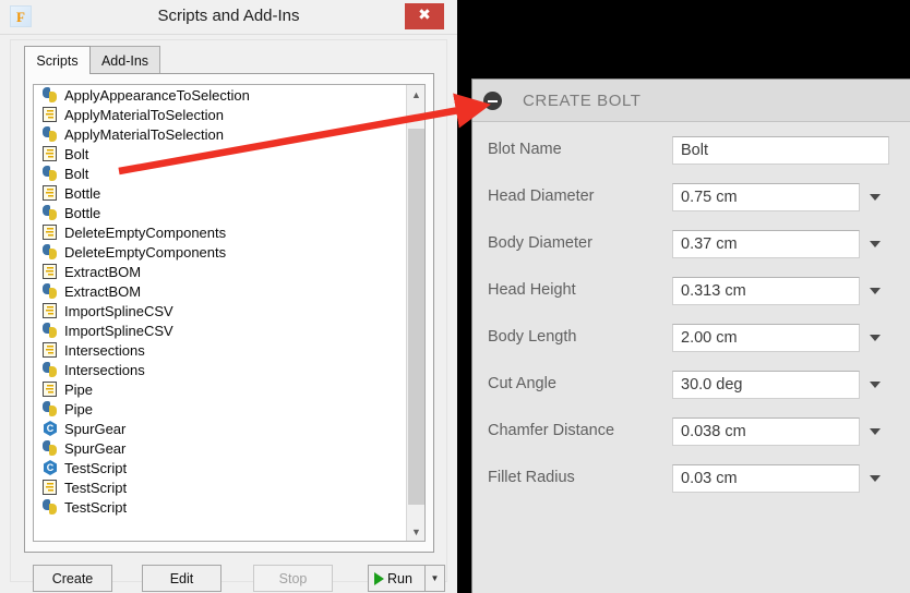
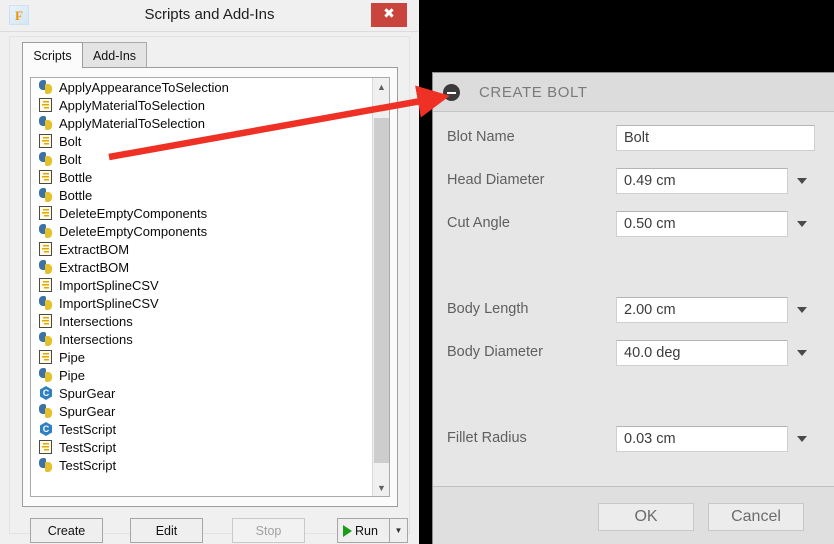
  CREATE BOLT
  Blot Name
  Bolt
  Head Diameter
- 0.75 cm
+ 0.49 cm
- Body Diameter
+ Cut Angle
- 0.37 cm
+ 0.50 cm
- Head Height
- 0.313 cm
  Body Length
  2.00 cm
- Cut Angle
+ Body Diameter
- 30.0 deg
+ 40.0 deg
- Chamfer Distance
- 0.038 cm
  Fillet Radius
  0.03 cm
+ OK
+ Cancel
  F
  Scripts and Add-Ins
  ✖
  Scripts
  Add-Ins
  ApplyAppearanceToSelection
  ApplyMaterialToSelection
  ApplyMaterialToSelection
  Bolt
  Bolt
  Bottle
  Bottle
  DeleteEmptyComponents
  DeleteEmptyComponents
  ExtractBOM
  ExtractBOM
  ImportSplineCSV
  ImportSplineCSV
  Intersections
  Intersections
  Pipe
  Pipe
  SpurGear
  SpurGear
  TestScript
  TestScript
  TestScript
  ▲
  ▼
  Create
  Edit
  Stop
  Run
  ▼
